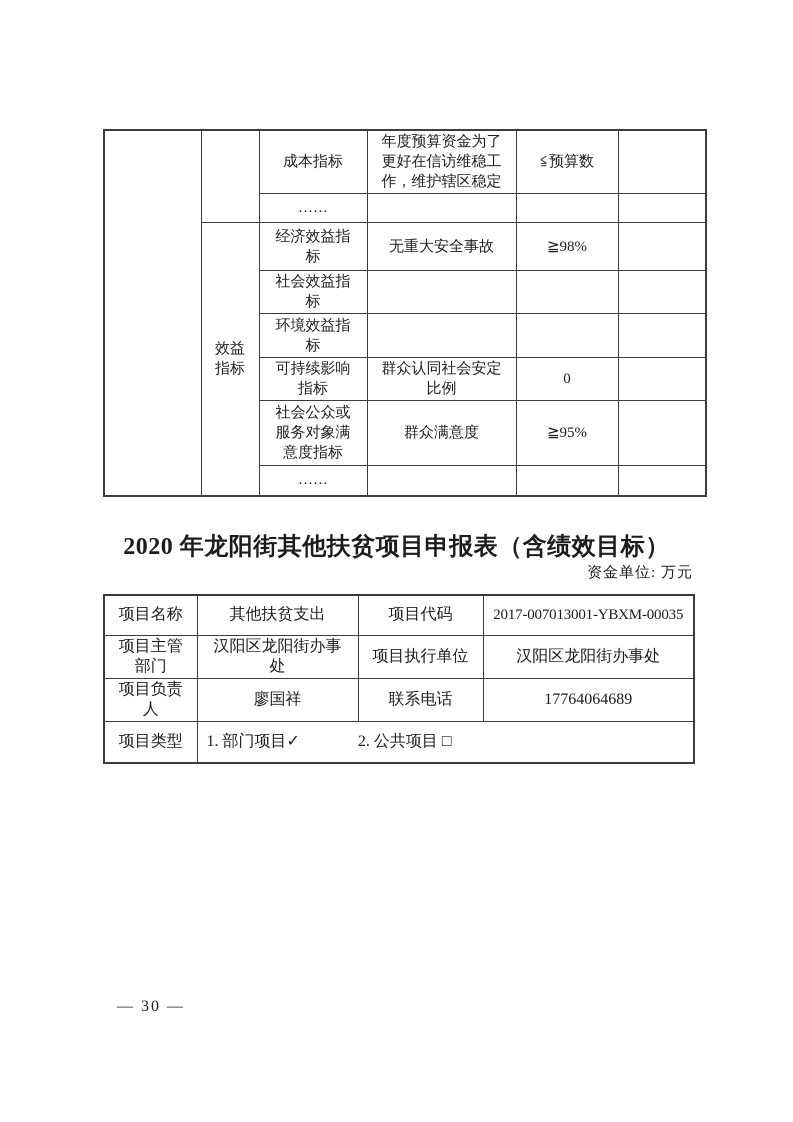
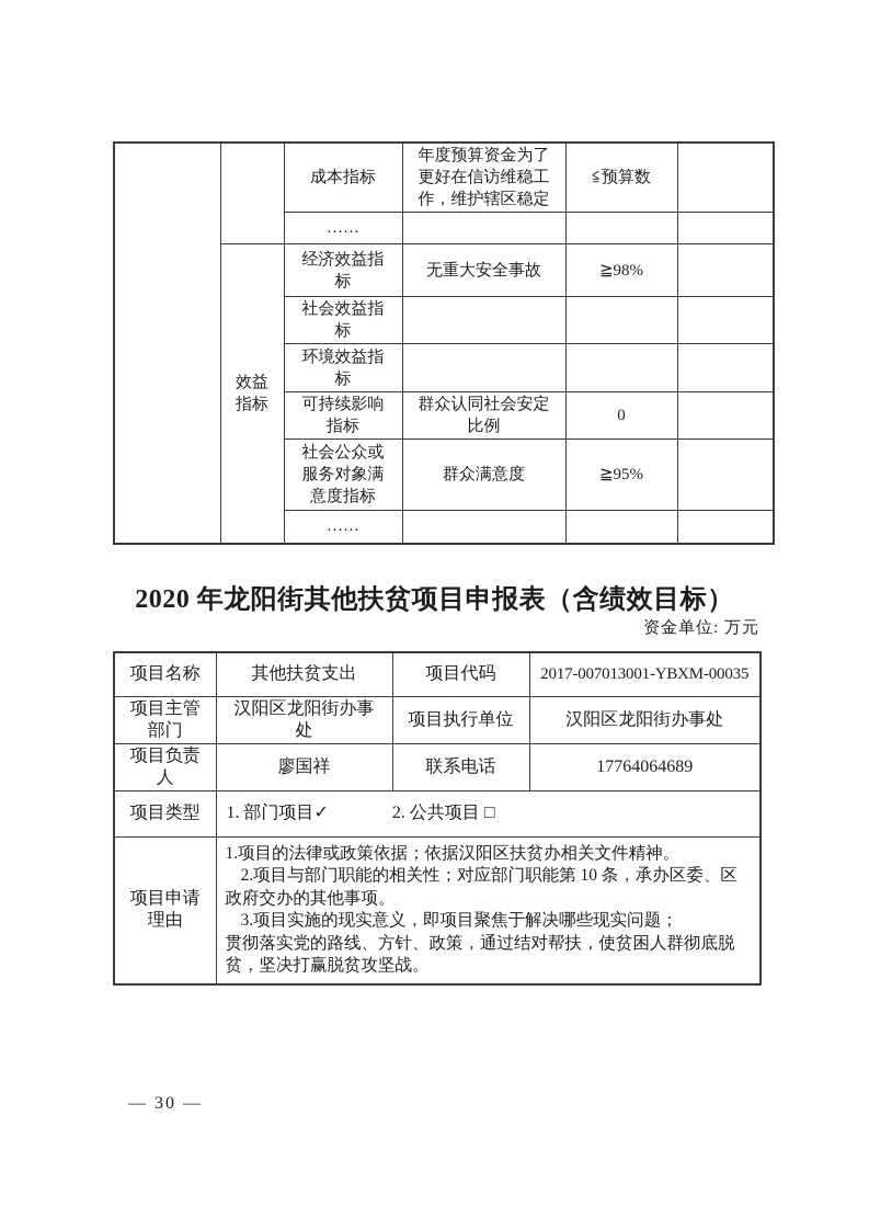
  		成本指标	年度预算资金为了更好在信访维稳工作，维护辖区稳定	≦预算数
  ……
  效益指标	经济效益指标	无重大安全事故	≧98%
  社会效益指标
  环境效益指标
  可持续影响指标	群众认同社会安定比例	0
  社会公众或服务对象满意度指标	群众满意度	≧95%
  ……
  2020 年龙阳街其他扶贫项目申报表（含绩效目标）
  资金单位: 万元
  项目名称	其他扶贫支出	项目代码	2017-007013001-YBXM-00035
  项目主管部门	汉阳区龙阳街办事处	项目执行单位	汉阳区龙阳街办事处
  项目负责人	廖国祥	联系电话	17764064689
  项目类型	1. 部门项目✓ 2. 公共项目 □
+ 项目申请理由	1.项目的法律或政策依据；依据汉阳区扶贫办相关文件精神。 2.项目与部门职能的相关性；对应部门职能第 10 条，承办区委、区政府交办的其他事项。 3.项目实施的现实意义，即项目聚焦于解决哪些现实问题； 贯彻落实党的路线、方针、政策，通过结对帮扶，使贫困人群彻底脱贫，坚决打赢脱贫攻坚战。
  — 30 —
